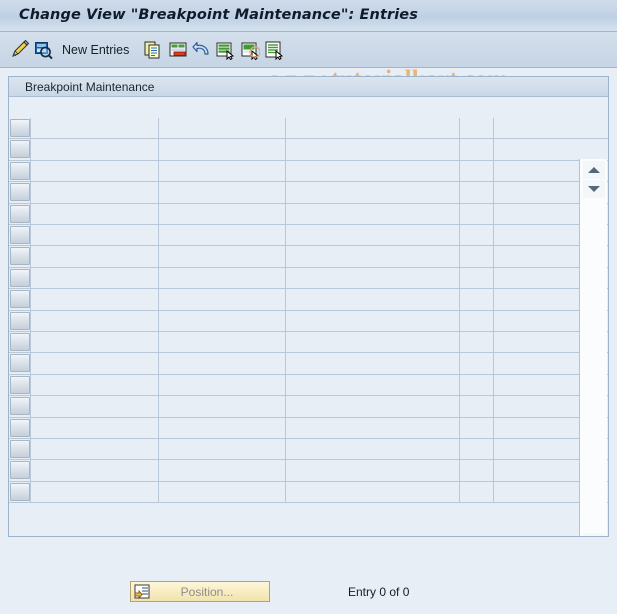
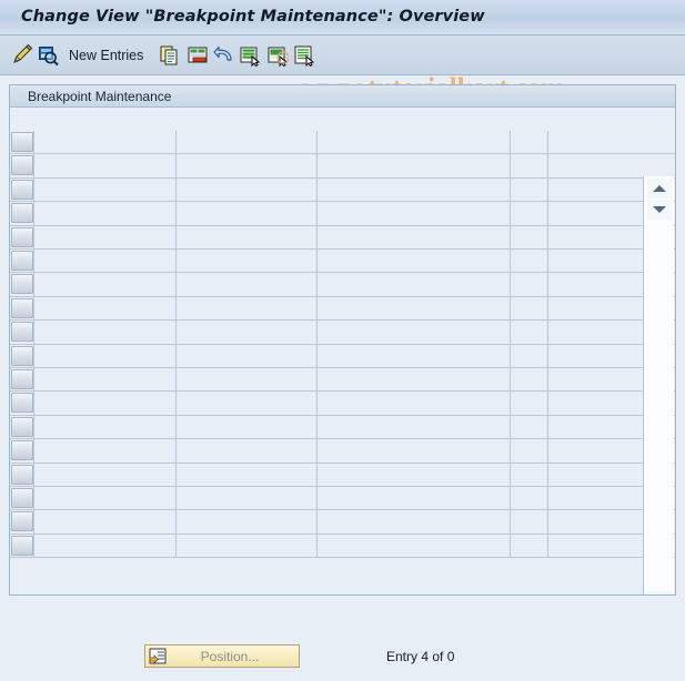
- Change View "Breakpoint Maintenance": Entries
+ Change View "Breakpoint Maintenance": Overview
  New Entries
  Breakpoint Maintenance
  Position...
- Entry 0 of 0
+ Entry 4 of 0
